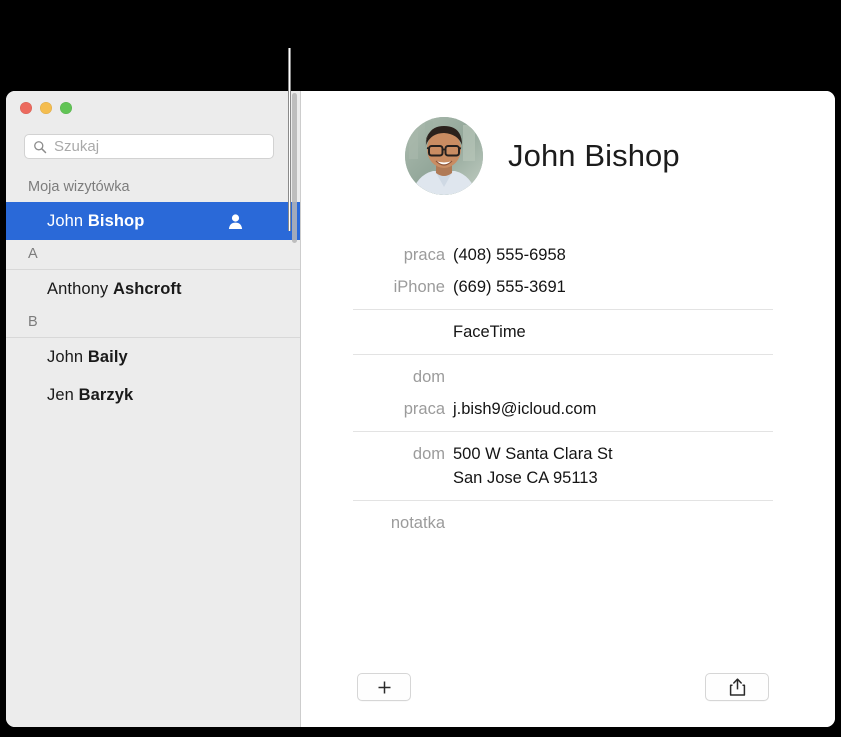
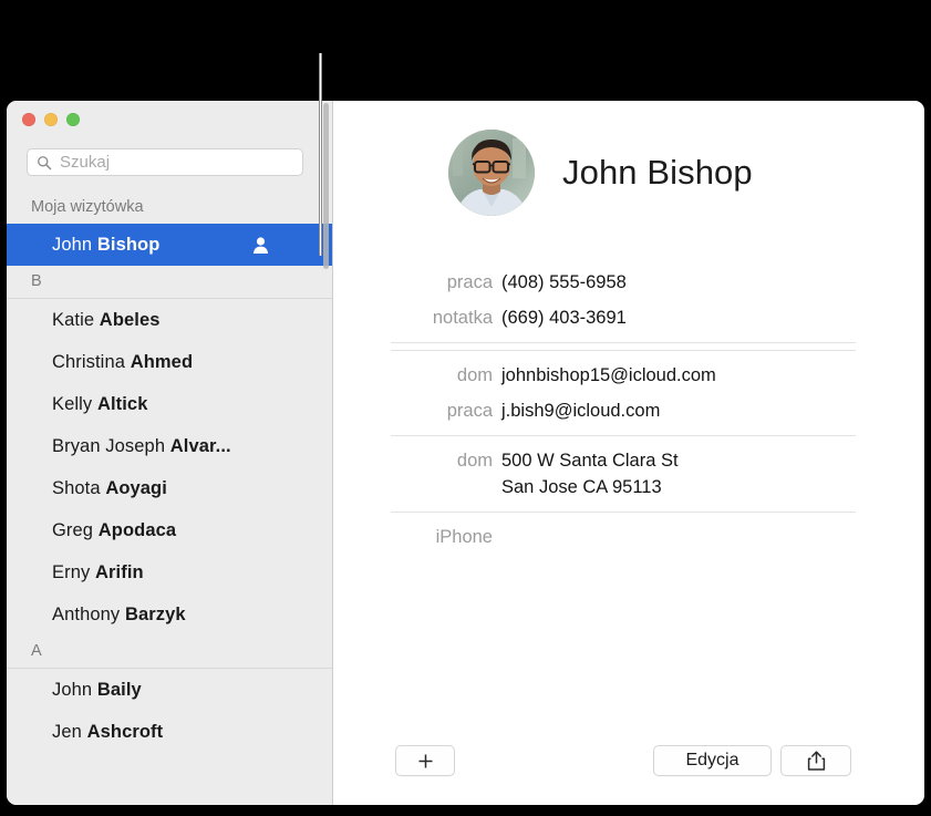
  Szukaj
  Moja wizytówka
  John Bishop
- A
+ B
+ Katie Abeles
+ Christina Ahmed
+ Kelly Altick
+ Bryan Joseph Alvar...
+ Shota Aoyagi
+ Greg Apodaca
+ Erny Arifin
- Anthony Ashcroft
+ Anthony Barzyk
- B
+ A
  John Baily
- Jen Barzyk
+ Jen Ashcroft
  John Bishop
  praca
  (408) 555-6958
- iPhone
+ notatka
- (669) 555-3691
+ (669) 403-3691
- FaceTime
  dom
+ johnbishop15@icloud.com
  praca
  j.bish9@icloud.com
  dom
  500 W Santa Clara St
  San Jose CA 95113
- notatka
+ iPhone
+ Edycja
